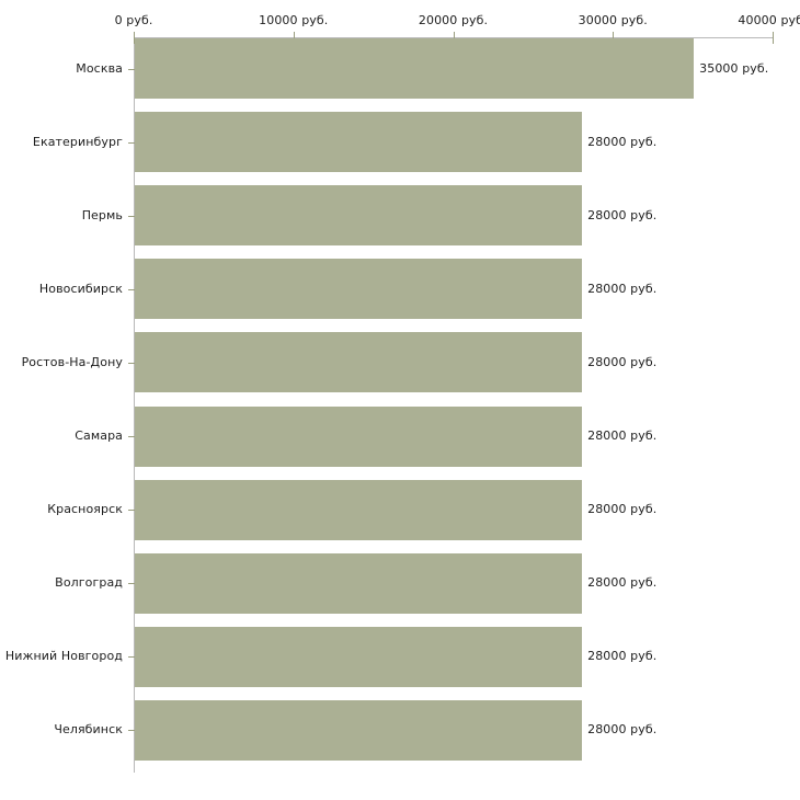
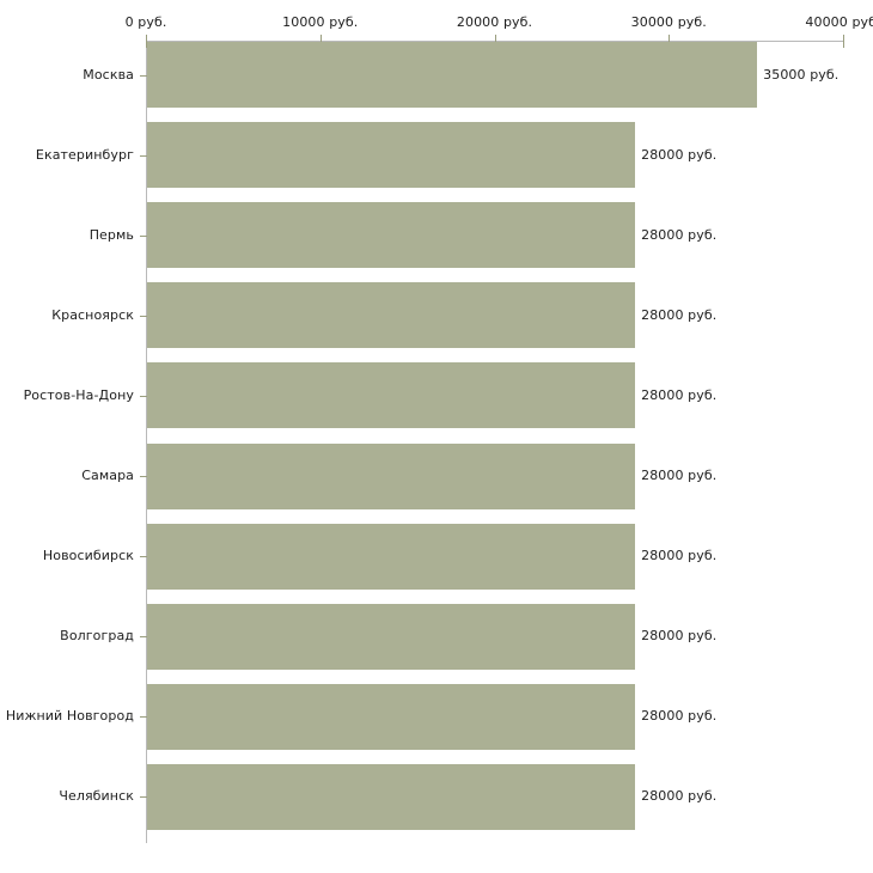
  0 руб.
  10000 руб.
  20000 руб.
  30000 руб.
  40000 ру
  Москва
  Екатеринбург
  Пермь
- Новосибирск
+ Красноярск
  Ростов-На-Дону
  Самара
- Красноярск
+ Новосибирск
  Волгоград
  Нижний Новгород
  Челябинск
  35000 руб.
  28000 руб.
  28000 руб.
  28000 руб.
  28000 руб.
  28000 руб.
  28000 руб.
  28000 руб.
  28000 руб.
  28000 руб.
